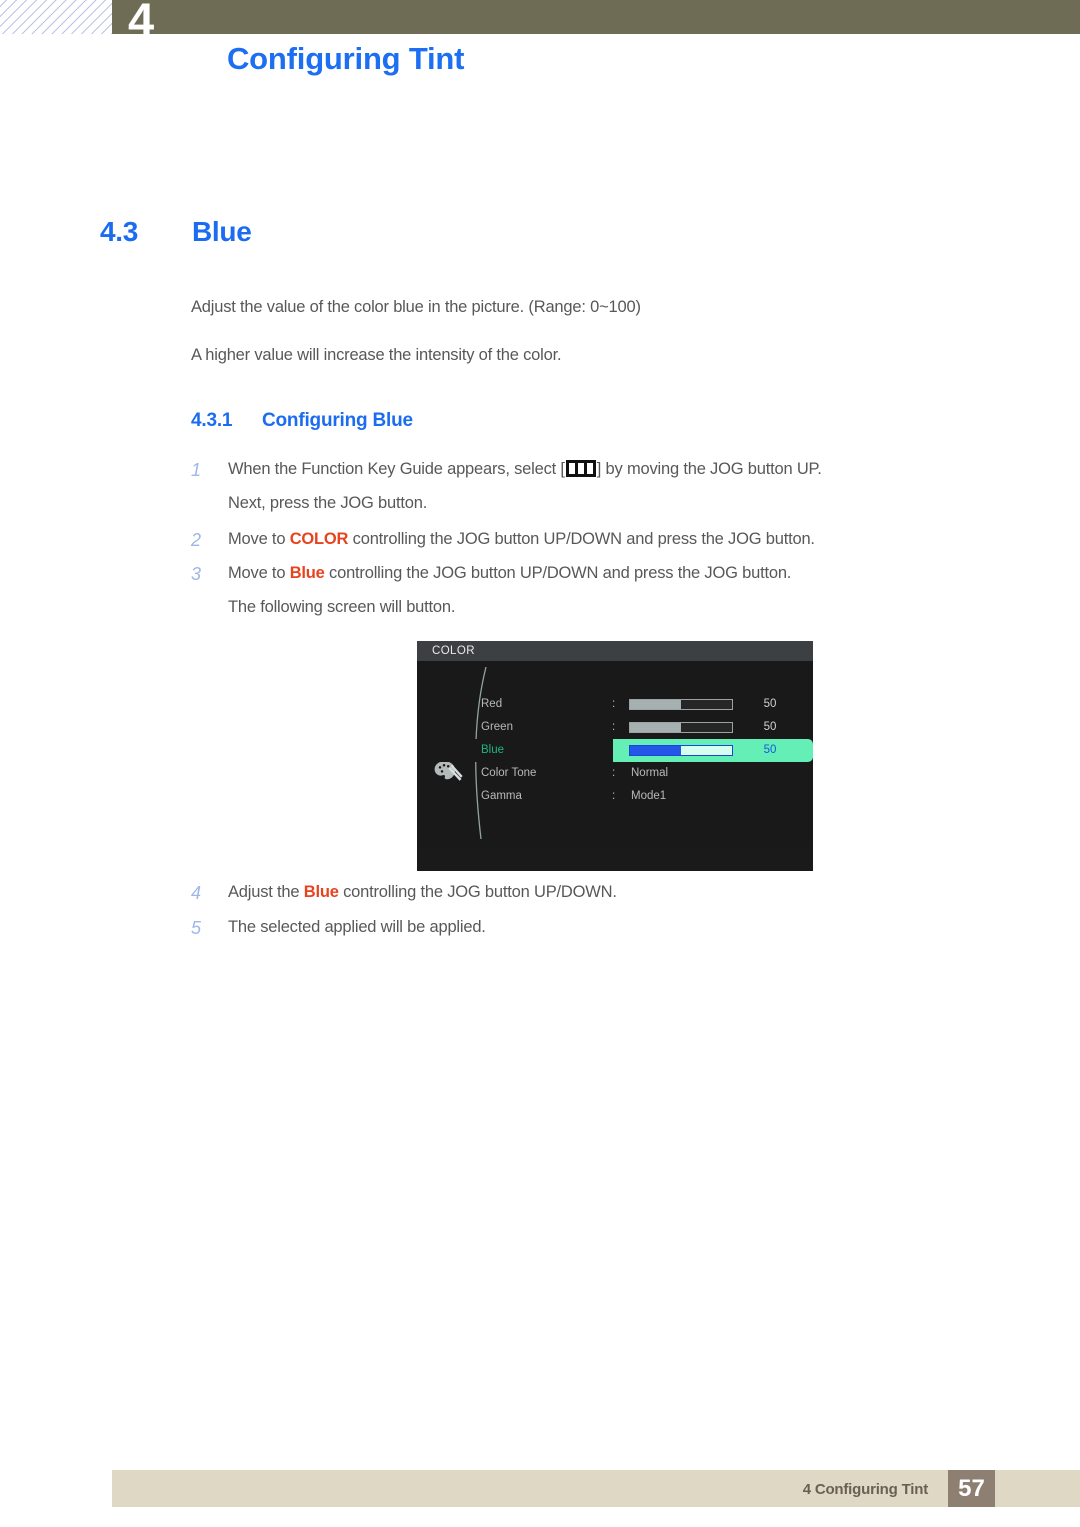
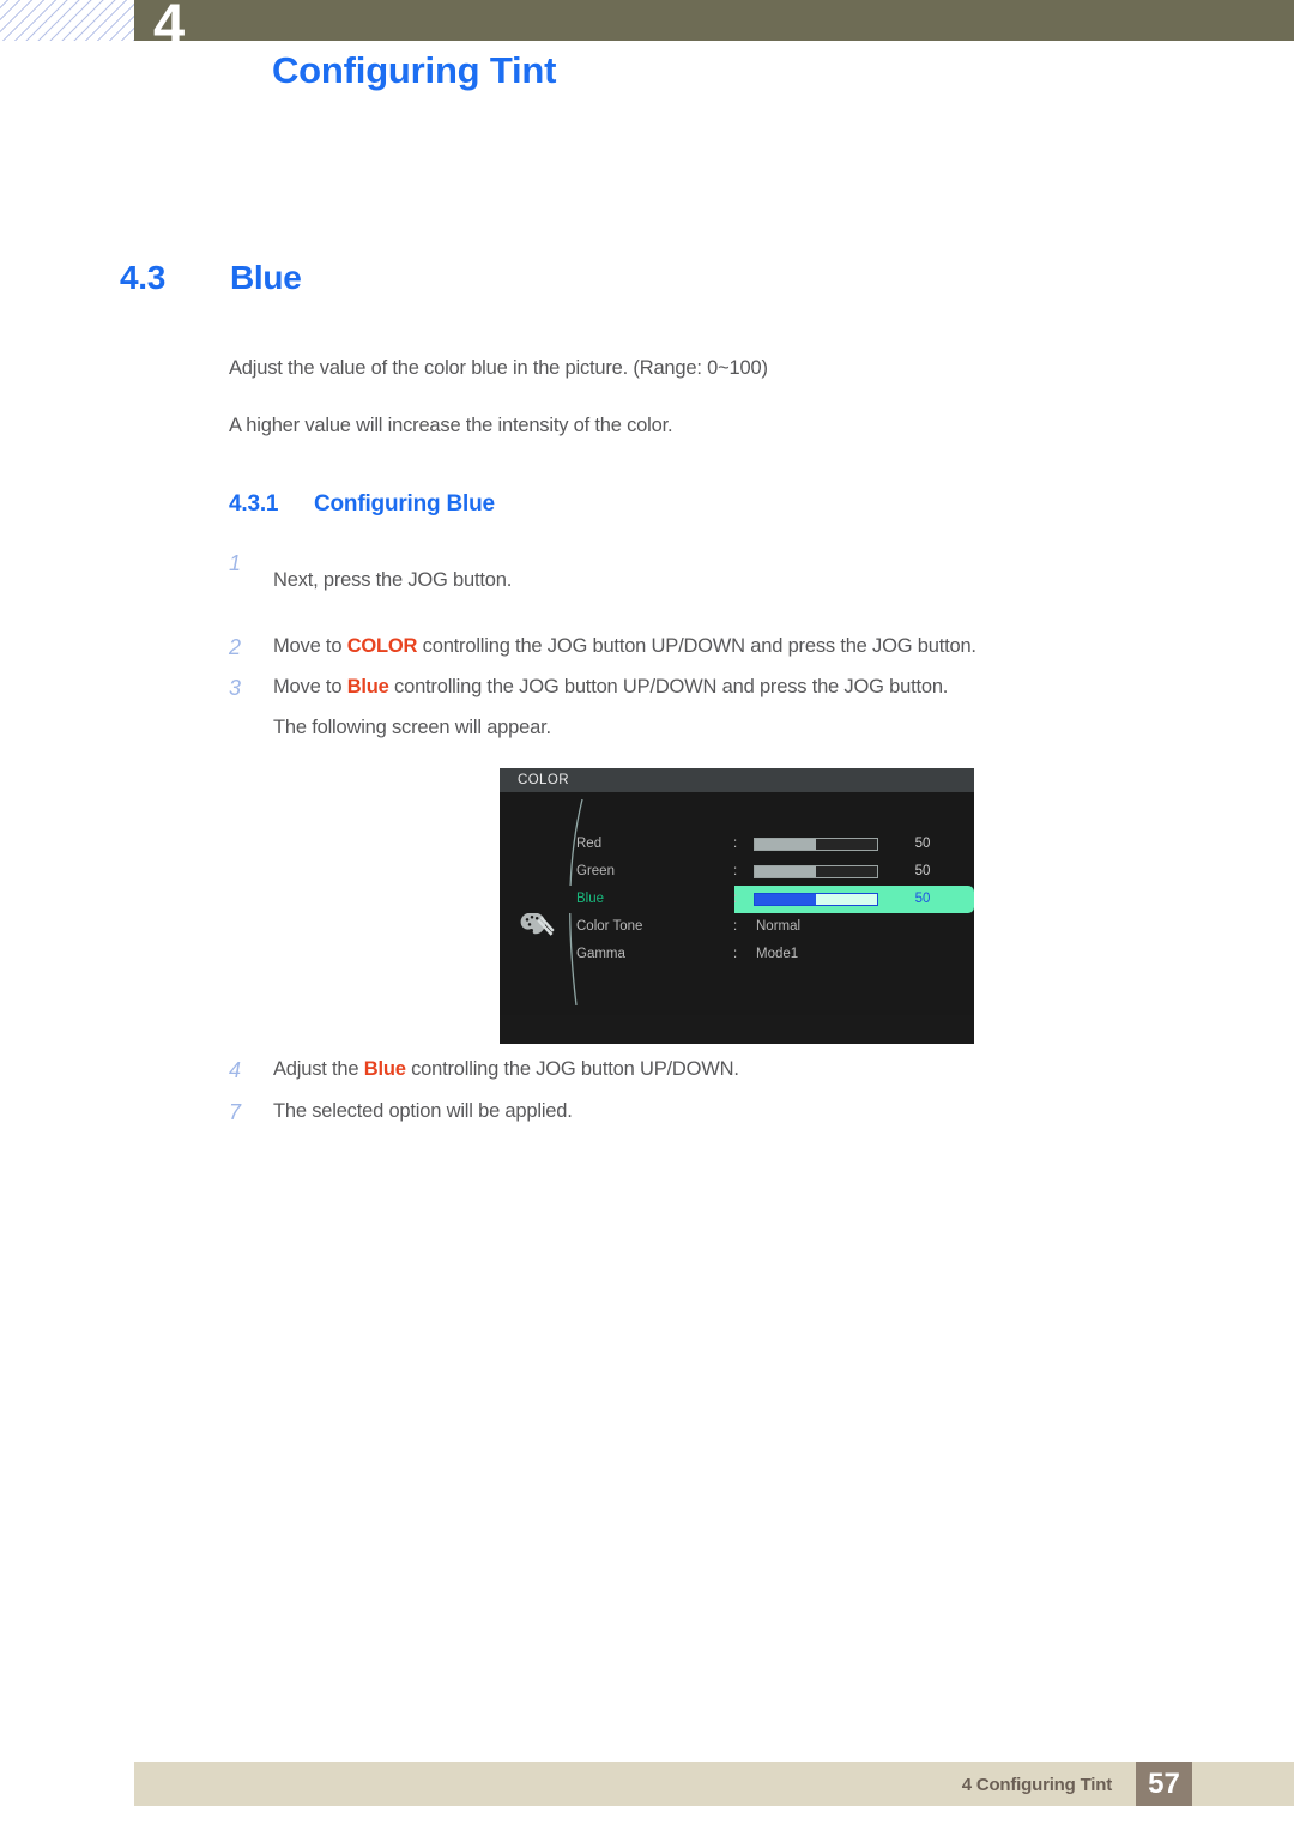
  4
  Configuring Tint
  4.3 Blue
  Adjust the value of the color blue in the picture. (Range: 0~100)
  A higher value will increase the intensity of the color.
  4.3.1 Configuring Blue
  1
- When the Function Key Guide appears, select [ ] by moving the JOG button UP.
  Next, press the JOG button.
  2
  Move to COLOR controlling the JOG button UP/DOWN and press the JOG button.
  3
  Move to Blue controlling the JOG button UP/DOWN and press the JOG button.
- The following screen will button.
+ The following screen will appear.
  COLOR
  Red
  :
  50
  Green
  :
  50
  Blue
  :
  50
  Color Tone
  :
  Normal
  Gamma
  :
  Mode1
  4
  Adjust the Blue controlling the JOG button UP/DOWN.
- 5
+ 7
- The selected applied will be applied.
+ The selected option will be applied.
  4 Configuring Tint
  57
